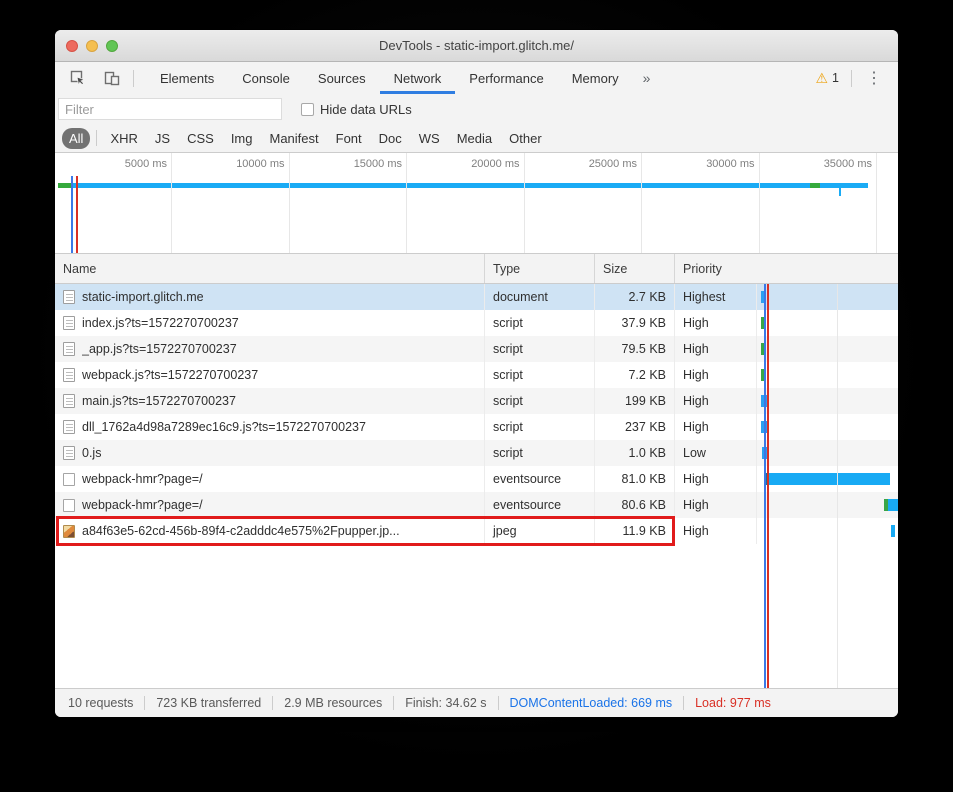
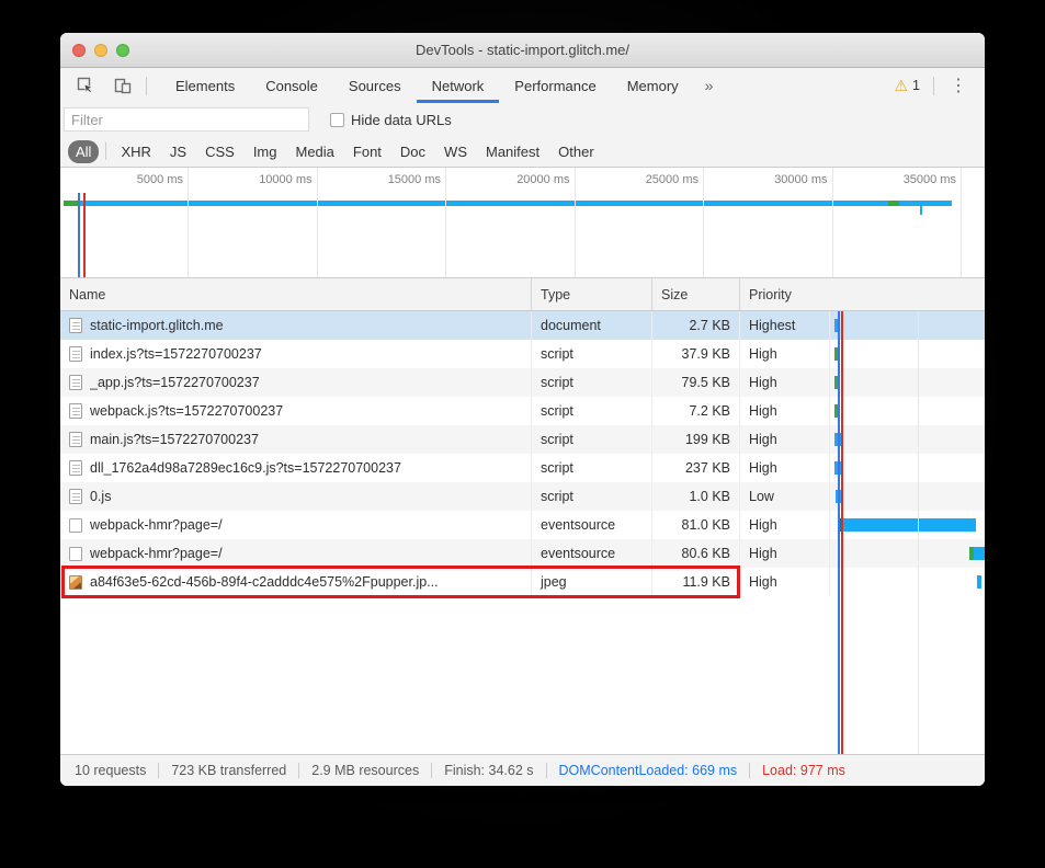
  DevTools - static-import.glitch.me/
  Elements
  Console
  Sources
  Network
  Performance
  Memory
  »
  ⚠
  1
  ⋮
  Filter
  Hide data URLs
  All
  XHR
  JS
  CSS
  Img
- Manifest
+ Media
  Font
  Doc
  WS
- Media
+ Manifest
  Other
  5000 ms
  10000 ms
  15000 ms
  20000 ms
  25000 ms
  30000 ms
  35000 ms
  Name
  Type
  Size
  Priority
  static-import.glitch.me
  document
  2.7 KB
  Highest
  index.js?ts=1572270700237
  script
  37.9 KB
  High
  _app.js?ts=1572270700237
  script
  79.5 KB
  High
  webpack.js?ts=1572270700237
  script
  7.2 KB
  High
  main.js?ts=1572270700237
  script
  199 KB
  High
  dll_1762a4d98a7289ec16c9.js?ts=1572270700237
  script
  237 KB
  High
  0.js
  script
  1.0 KB
  Low
  webpack-hmr?page=/
  eventsource
  81.0 KB
  High
  webpack-hmr?page=/
  eventsource
  80.6 KB
  High
  a84f63e5-62cd-456b-89f4-c2adddc4e575%2Fpupper.jp...
  jpeg
  11.9 KB
  High
  10 requests
  723 KB transferred
  2.9 MB resources
  Finish: 34.62 s
  DOMContentLoaded: 669 ms
  Load: 977 ms
